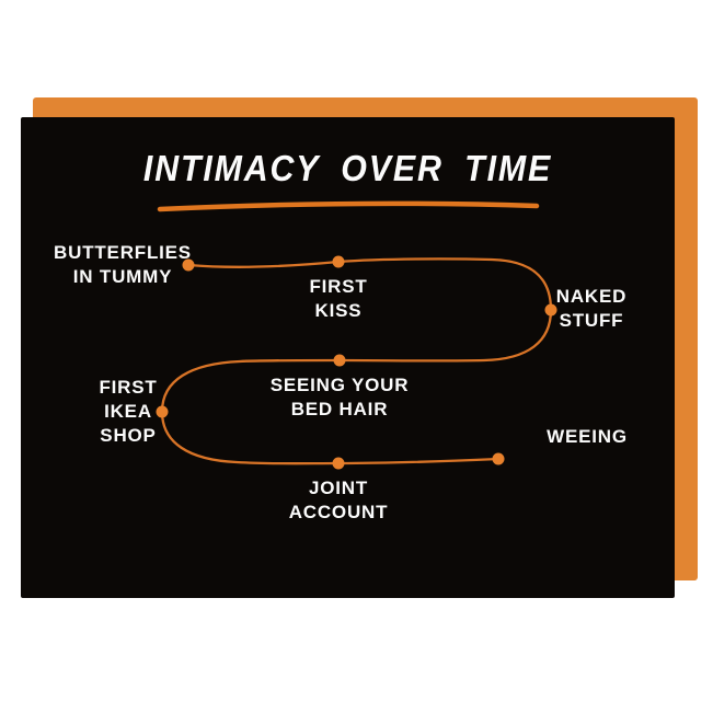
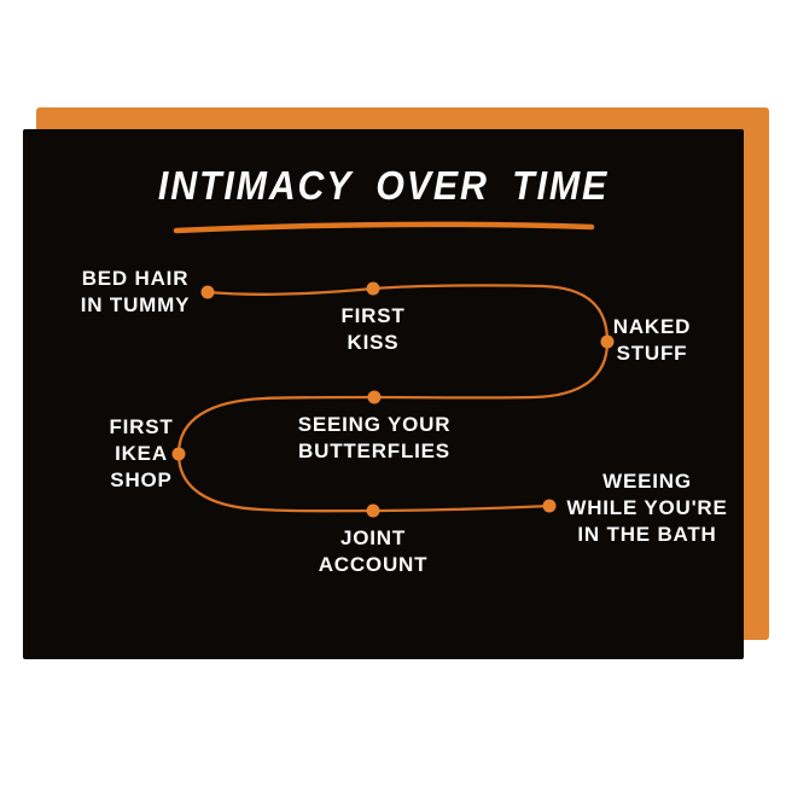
  INTIMACY OVER TIME
- BUTTERFLIES
+ BED HAIR
  IN TUMMY
  FIRST
  KISS
  NAKED
  STUFF
  SEEING YOUR
- BED HAIR
+ BUTTERFLIES
  FIRST
  IKEA
  SHOP
  JOINT
  ACCOUNT
  WEEING
+ WHILE YOU'RE
+ IN THE BATH
